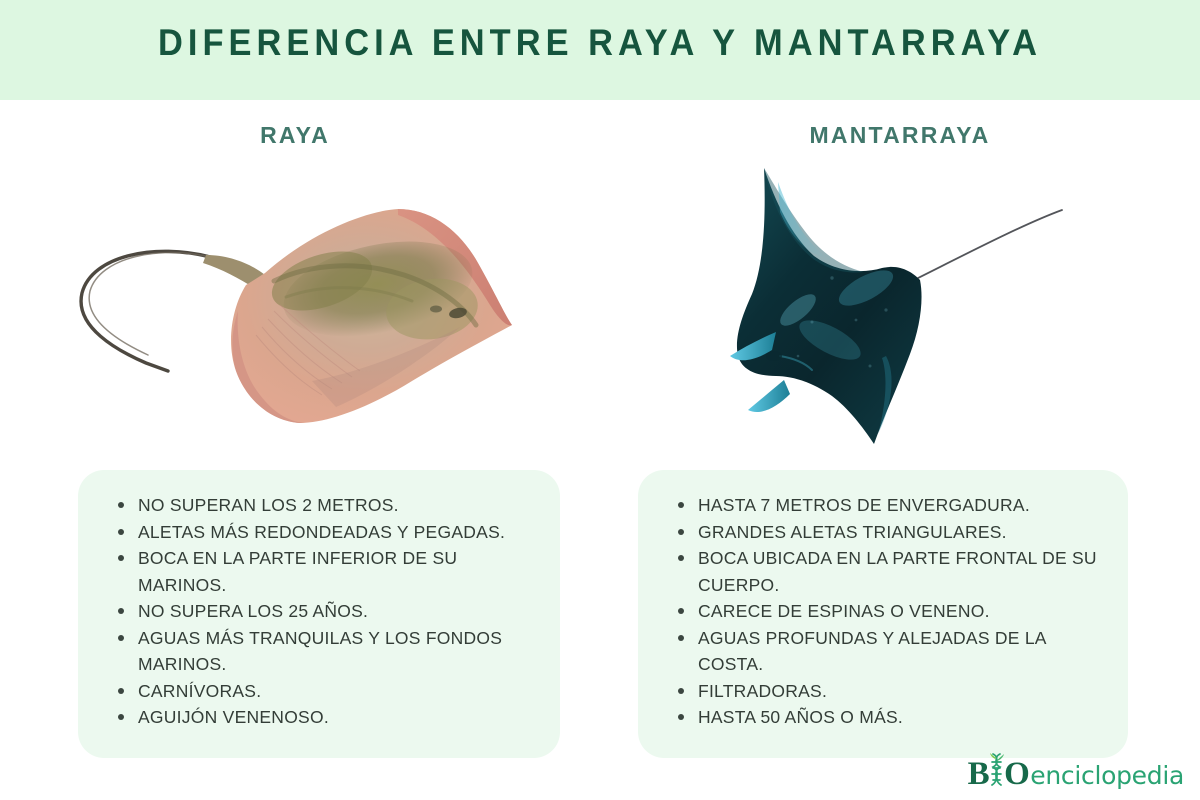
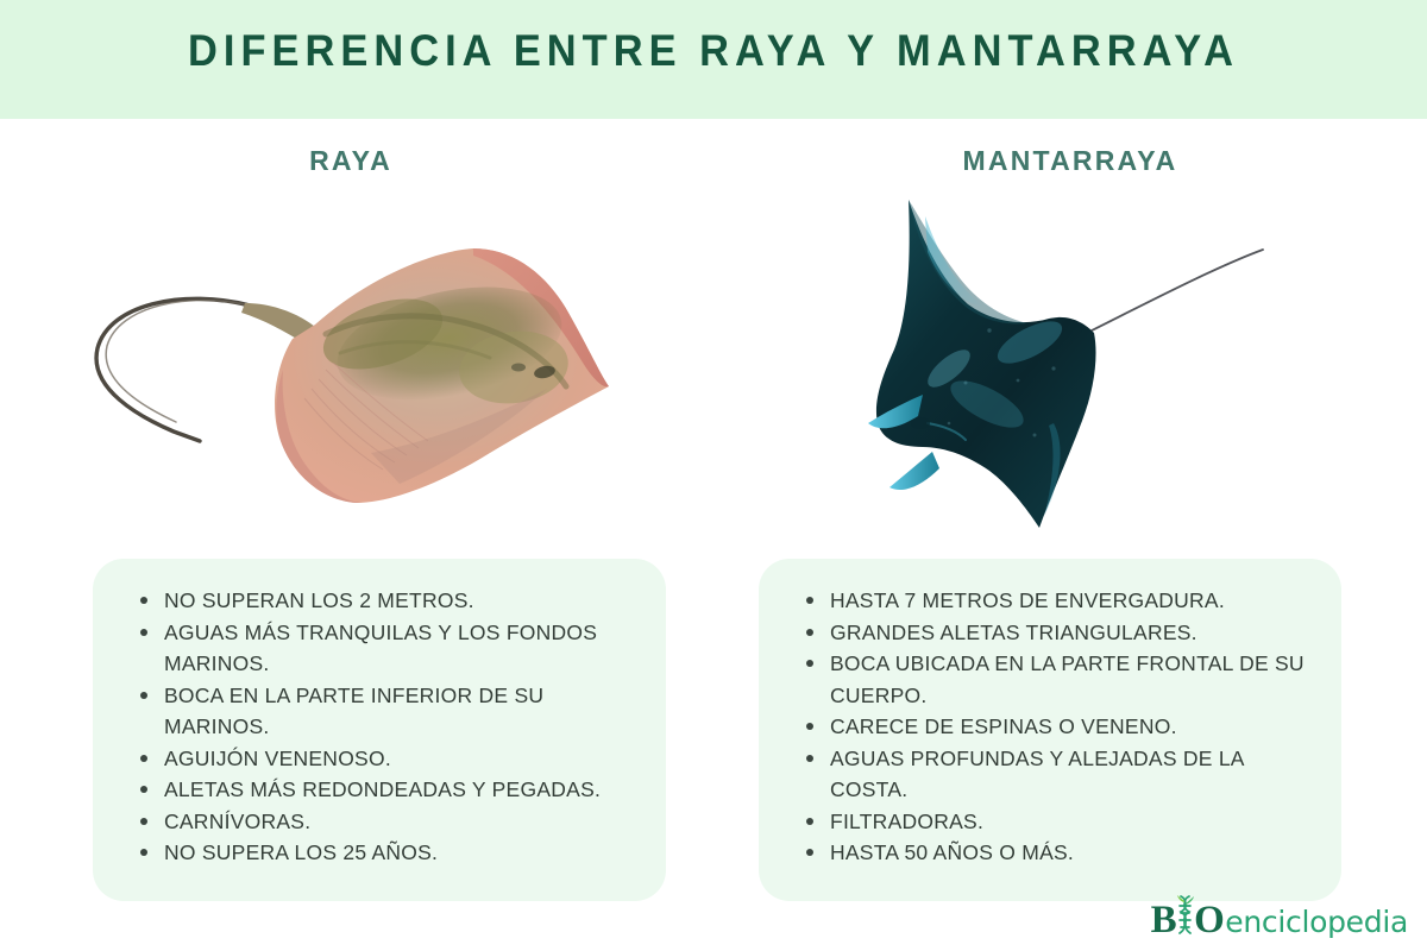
  DIFERENCIA ENTRE RAYA Y MANTARRAYA
  RAYA
  MANTARRAYA
  NO SUPERAN LOS 2 METROS.
- ALETAS MÁS REDONDEADAS Y PEGADAS.
+ AGUAS MÁS TRANQUILAS Y LOS FONDOS MARINOS.
  BOCA EN LA PARTE INFERIOR DE SU MARINOS.
- NO SUPERA LOS 25 AÑOS.
+ AGUIJÓN VENENOSO.
- AGUAS MÁS TRANQUILAS Y LOS FONDOS MARINOS.
+ ALETAS MÁS REDONDEADAS Y PEGADAS.
  CARNÍVORAS.
- AGUIJÓN VENENOSO.
+ NO SUPERA LOS 25 AÑOS.
  HASTA 7 METROS DE ENVERGADURA.
  GRANDES ALETAS TRIANGULARES.
  BOCA UBICADA EN LA PARTE FRONTAL DE SU CUERPO.
  CARECE DE ESPINAS O VENENO.
  AGUAS PROFUNDAS Y ALEJADAS DE LA COSTA.
  FILTRADORAS.
  HASTA 50 AÑOS O MÁS.
  B
  O
  enciclopedia
